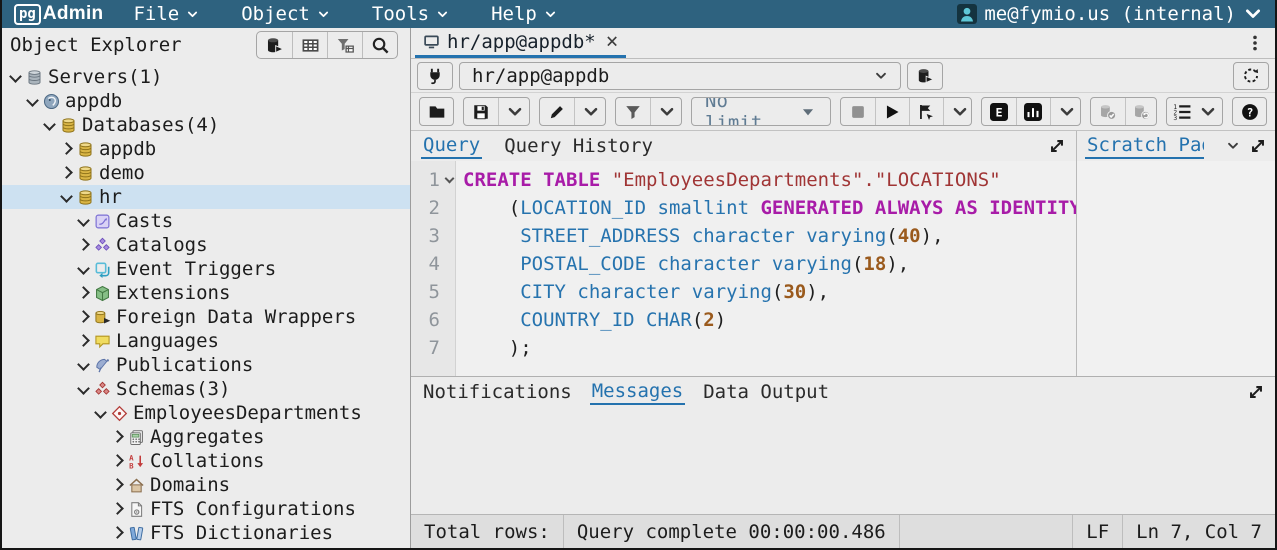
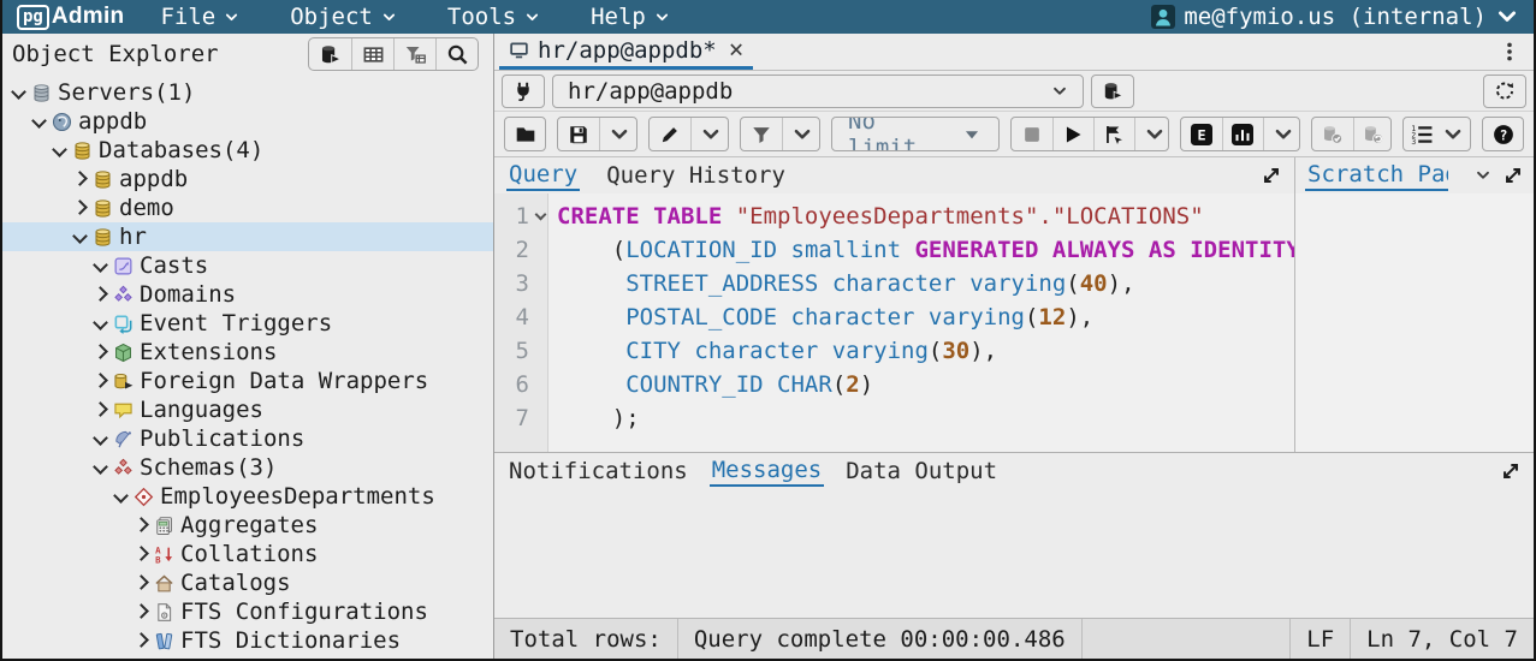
  pg
  Admin
  File
  Object
  Tools
  Help
  me@fymio.us (internal)
  Object Explorer
  Servers(1)
  appdb
  Databases(4)
  appdb
  demo
  hr
  Casts
- Catalogs
+ Domains
  Event Triggers
  Extensions
  Foreign Data Wrappers
  Languages
  Publications
  Schemas(3)
  EmployeesDepartments
  Aggregates
  Collations
- Domains
+ Catalogs
  FTS Configurations
  FTS Dictionaries
  hr/app@appdb*
  ×
  hr/app@appdb
  No limit
  Query
  Query History
  1
  CREATE TABLE "EmployeesDepartments"."LOCATIONS"
  2
  (LOCATION_ID smallint GENERATED ALWAYS AS IDENTITY
  3
  STREET_ADDRESS character varying(40),
  4
- POSTAL_CODE character varying(18),
+ POSTAL_CODE character varying(12),
  5
  CITY character varying(30),
  6
  COUNTRY_ID CHAR(2)
  7
  );
  Scratch Pa
  Notifications
  Messages
  Data Output
  Total rows:
  Query complete 00:00:00.486
  LF
  Ln 7, Col 7
